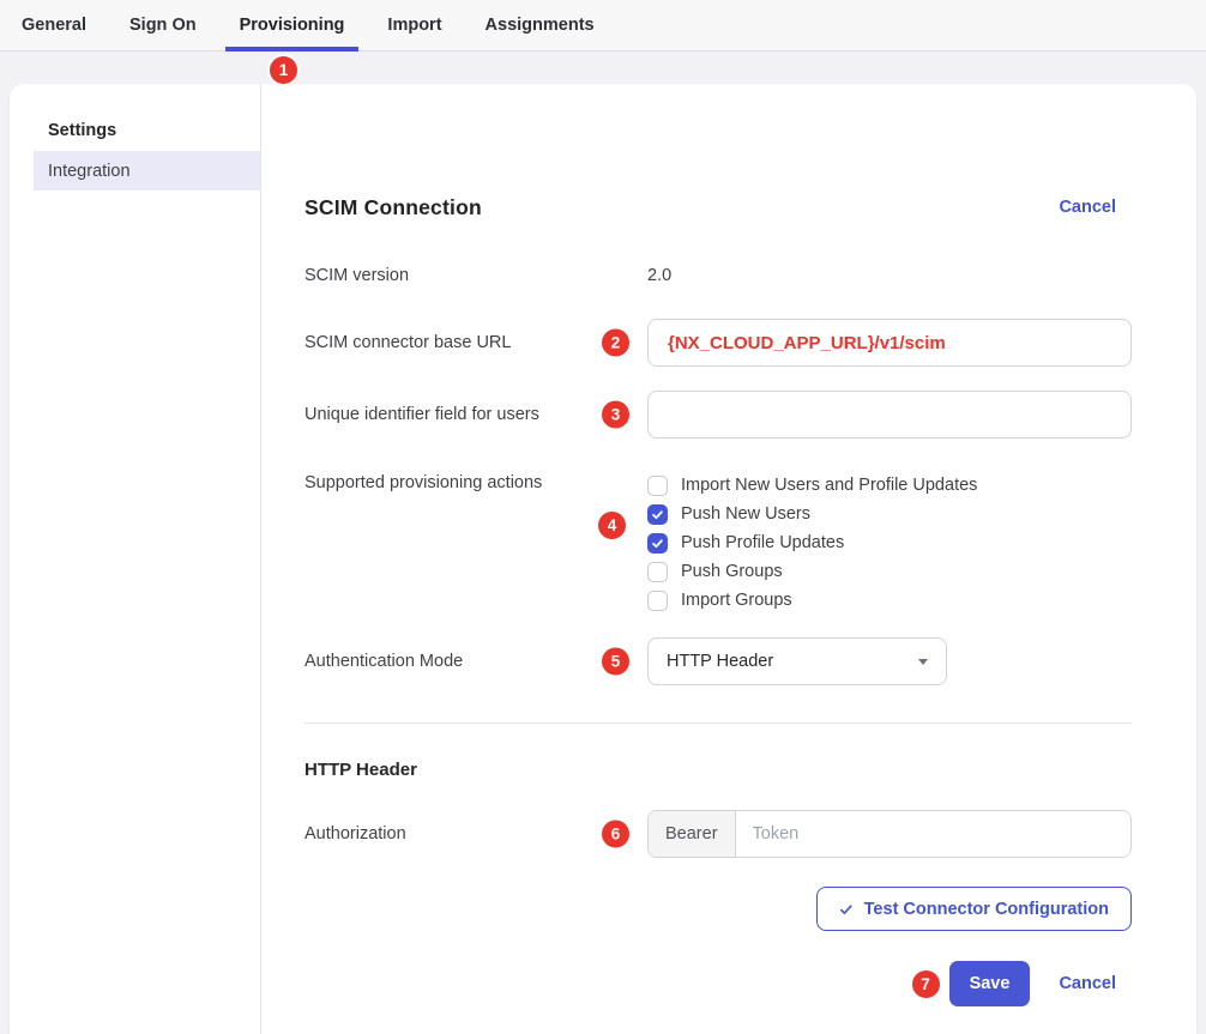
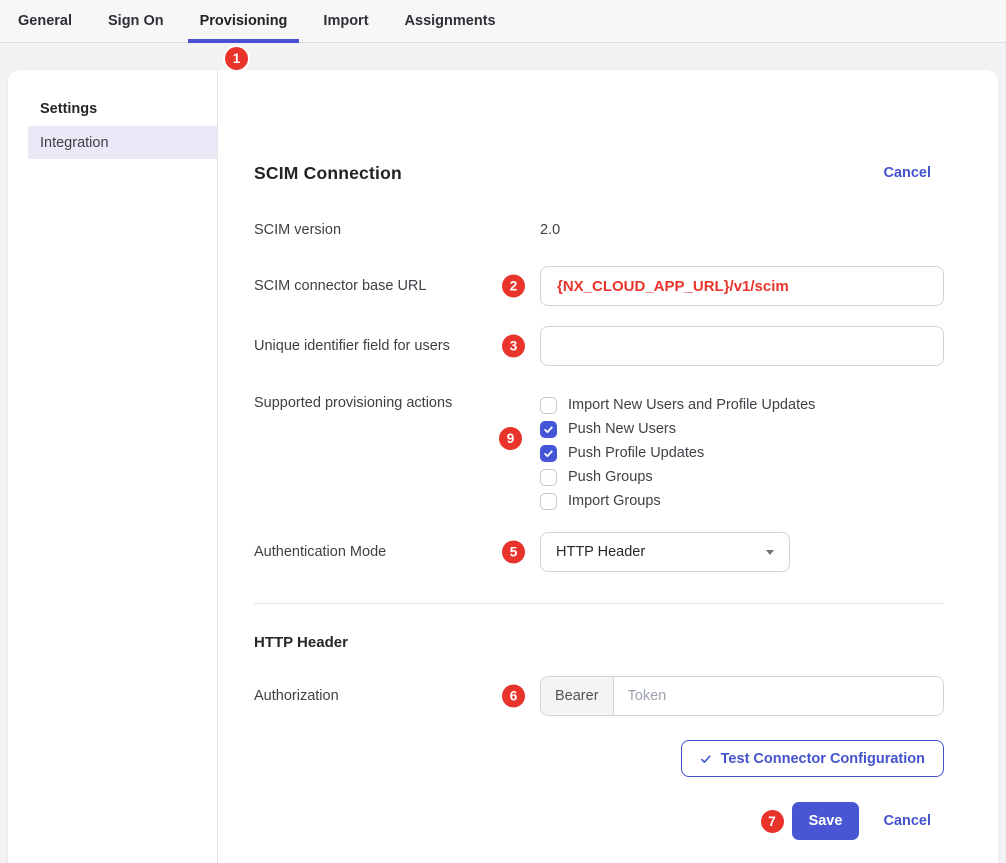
  General
  Sign On
  Provisioning
  Import
  Assignments
  1
  Settings
  Integration
  SCIM Connection
  Cancel
  SCIM version
  2.0
  SCIM connector base URL
  2
  {NX_CLOUD_APP_URL}/v1/scim
  Unique identifier field for users
  3
  Supported provisioning actions
- 4
+ 9
  Import New Users and Profile Updates
  Push New Users
  Push Profile Updates
  Push Groups
  Import Groups
  Authentication Mode
  5
  HTTP Header
  HTTP Header
  Authorization
  6
  Bearer
  Token
  Test Connector Configuration
  7
  Save
  Cancel
